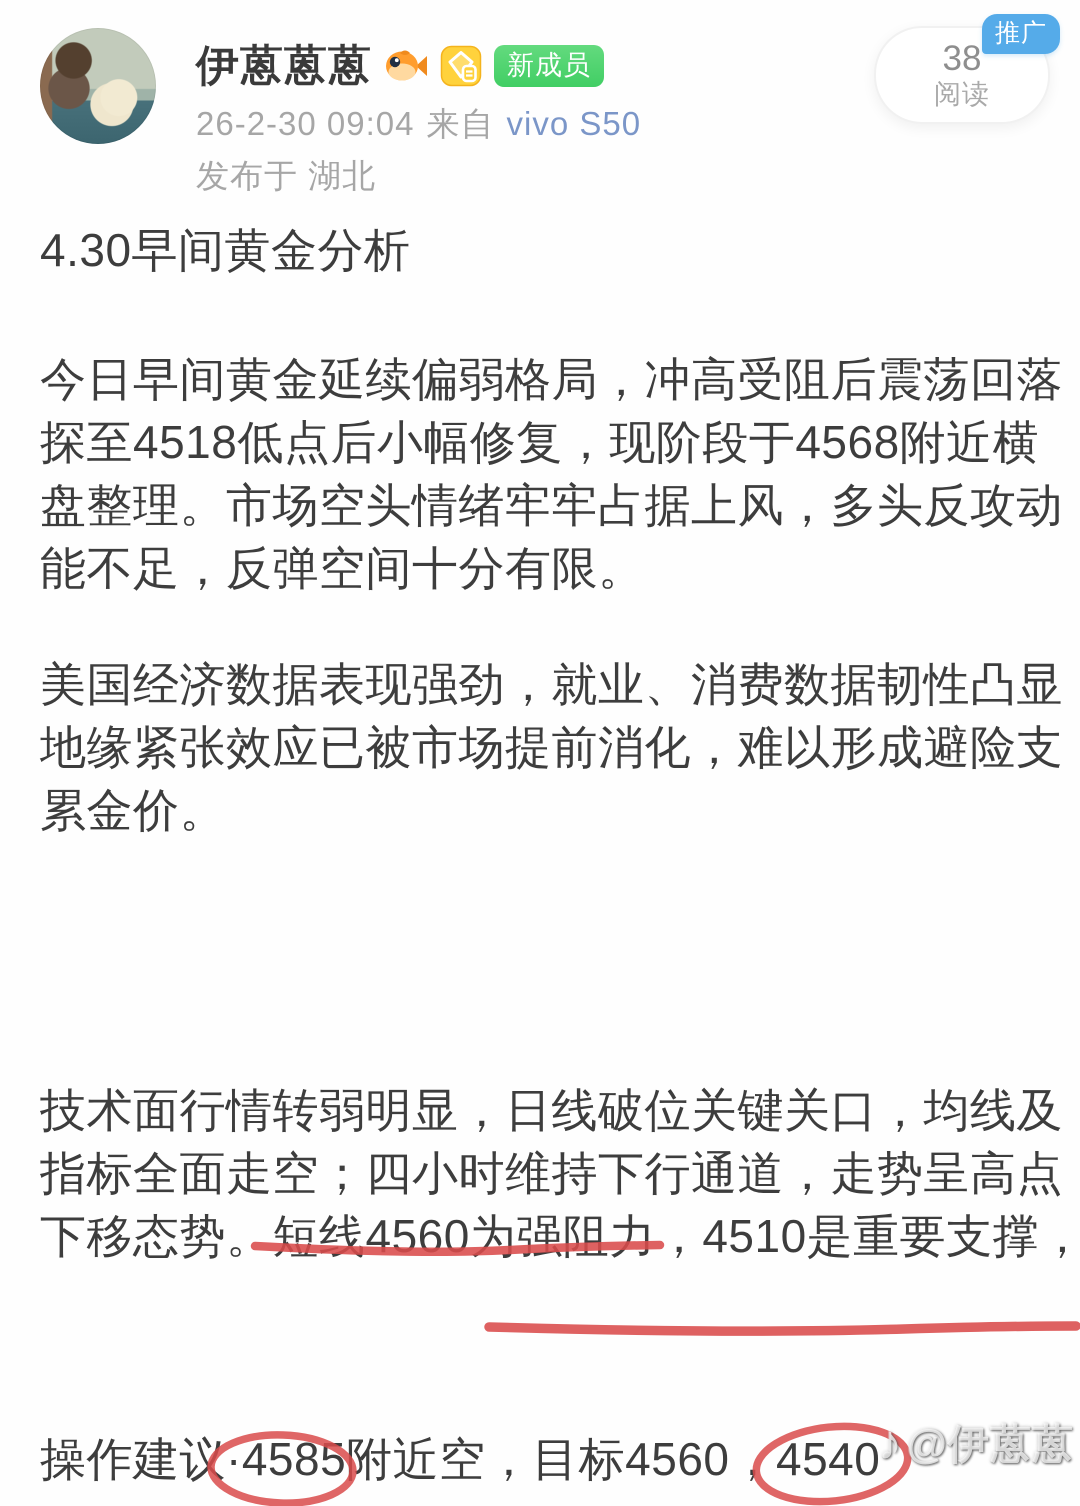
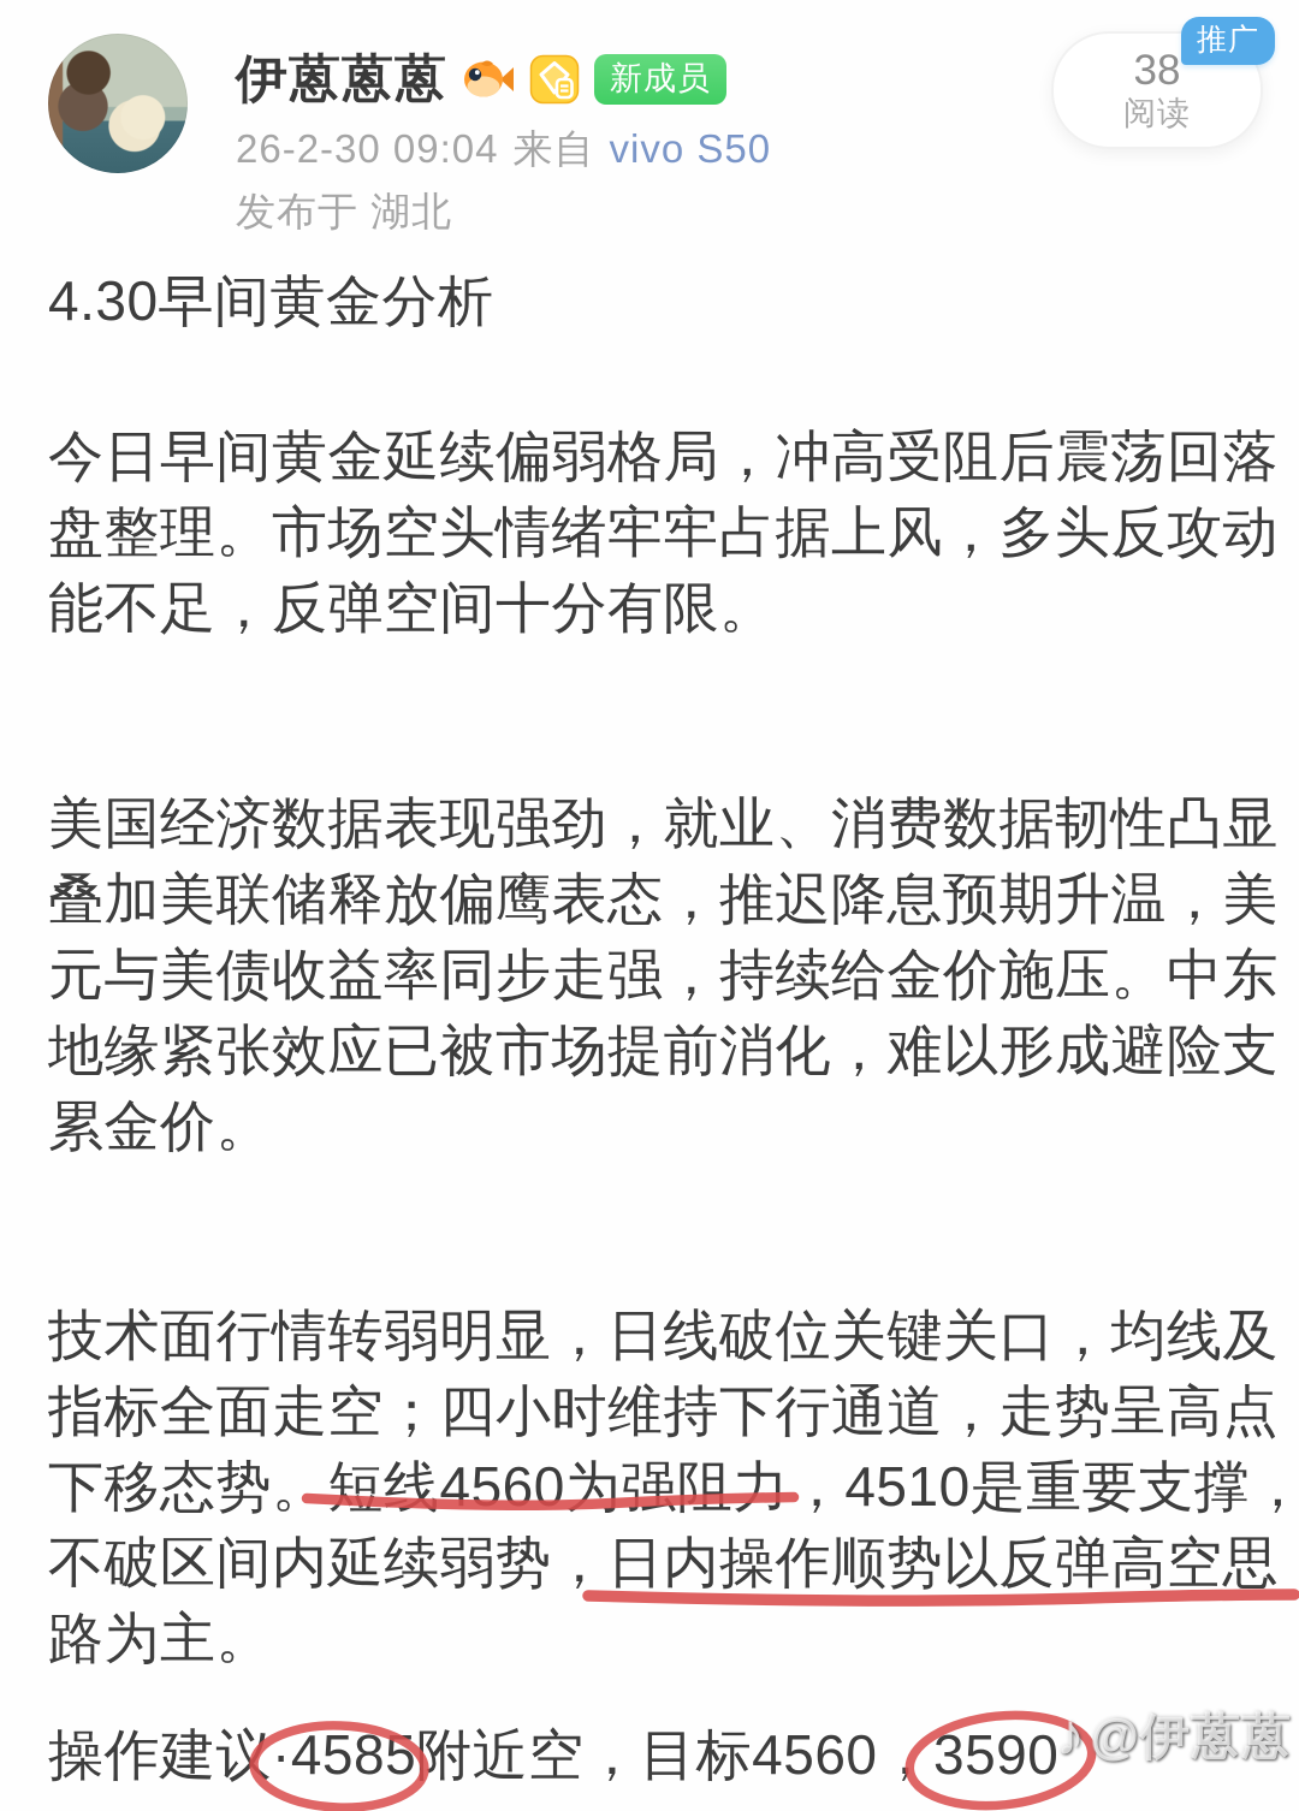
  伊蒽蒽蒽
  新成员
  26-2-30 09:04
  来自
  vivo S50
  发布于 湖北
  38
  阅读
  推广
  4.30早间黄金分析
  今日早间黄金延续偏弱格局，冲高受阻后震荡回落
- 探至4518低点后小幅修复，现阶段于4568附近横
  盘整理。市场空头情绪牢牢占据上风，多头反攻动
  能不足，反弹空间十分有限。
  美国经济数据表现强劲，就业、消费数据韧性凸显
+ 叠加美联储释放偏鹰表态，推迟降息预期升温，美
+ 元与美债收益率同步走强，持续给金价施压。中东
  地缘紧张效应已被市场提前消化，难以形成避险支
  累金价。
  技术面行情转弱明显，日线破位关键关口，均线及
  指标全面走空；四小时维持下行通道，走势呈高点
  下移态势。短线4560为强阻力，4510是重要支撑，
+ 不破区间内延续弱势，日内操作顺势以反弹高空思
+ 路为主。
- 操作建议·4585附近空，目标4560，4540
+ 操作建议·4585附近空，目标4560，3590
  ♪
  @伊蒽蒽
